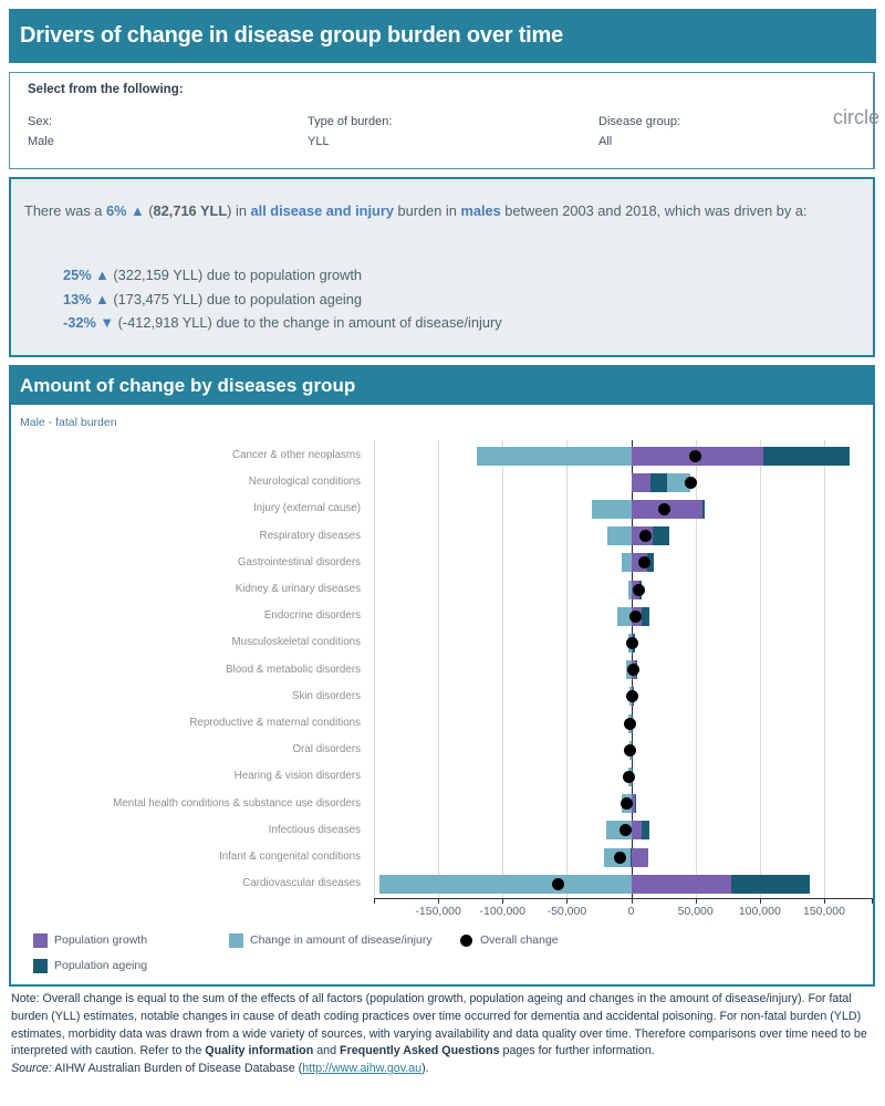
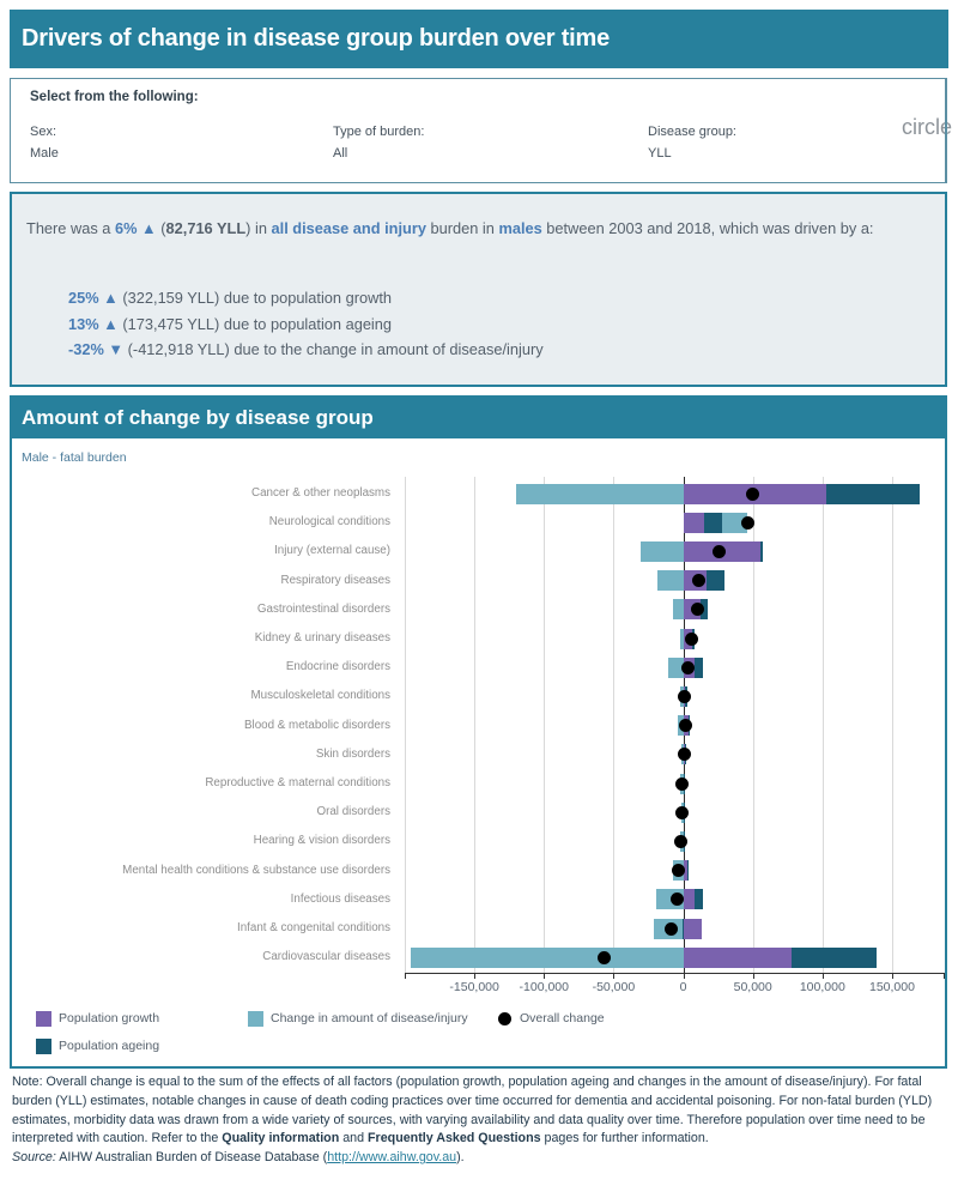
  Drivers of change in disease group burden over time
  Select from the following:
  Sex:
  Male
  Type of burden:
- YLL
+ All
  Disease group:
- All
+ YLL
  circl
  There was a 6% ▲ (82,716 YLL) in all disease and injury burden in males between 2003 and 2018, which was driven by a:
  25% ▲ (322,159 YLL) due to population growth
  13% ▲ (173,475 YLL) due to population ageing
  -32% ▼ (-412,918 YLL) due to the change in amount of disease/injury
- Amount of change by diseases group
+ Amount of change by disease group
  Male - fatal burden
  -150,000
  -100,000
  -50,000
  0
  50,000
  100,000
  150,000
  Cancer & other neoplasms
  Neurological conditions
  Injury (external cause)
  Respiratory diseases
  Gastrointestinal disorders
  Kidney & urinary diseases
  Endocrine disorders
  Musculoskeletal conditions
  Blood & metabolic disorders
  Skin disorders
  Reproductive & maternal conditions
  Oral disorders
  Hearing & vision disorders
  Mental health conditions & substance use disorders
  Infectious diseases
  Infant & congenital conditions
  Cardiovascular diseases
  Population growth
  Population ageing
  Change in amount of disease/injury
  Overall change
- Note: Overall change is equal to the sum of the effects of all factors (population growth, population ageing and changes in the amount of disease/injury). For fatal burden (YLL) estimates, notable changes in cause of death coding practices over time occurred for dementia and accidental poisoning. For non-fatal burden (YLD) estimates, morbidity data was drawn from a wide variety of sources, with varying availability and data quality over time. Therefore comparisons over time need to be interpreted with caution. Refer to the Quality information and Frequently Asked Questions pages for further information.
+ Note: Overall change is equal to the sum of the effects of all factors (population growth, population ageing and changes in the amount of disease/injury). For fatal burden (YLL) estimates, notable changes in cause of death coding practices over time occurred for dementia and accidental poisoning. For non-fatal burden (YLD) estimates, morbidity data was drawn from a wide variety of sources, with varying availability and data quality over time. Therefore population over time need to be interpreted with caution. Refer to the Quality information and Frequently Asked Questions pages for further information.
  Source: AIHW Australian Burden of Disease Database (http://www.aihw.gov.au).
